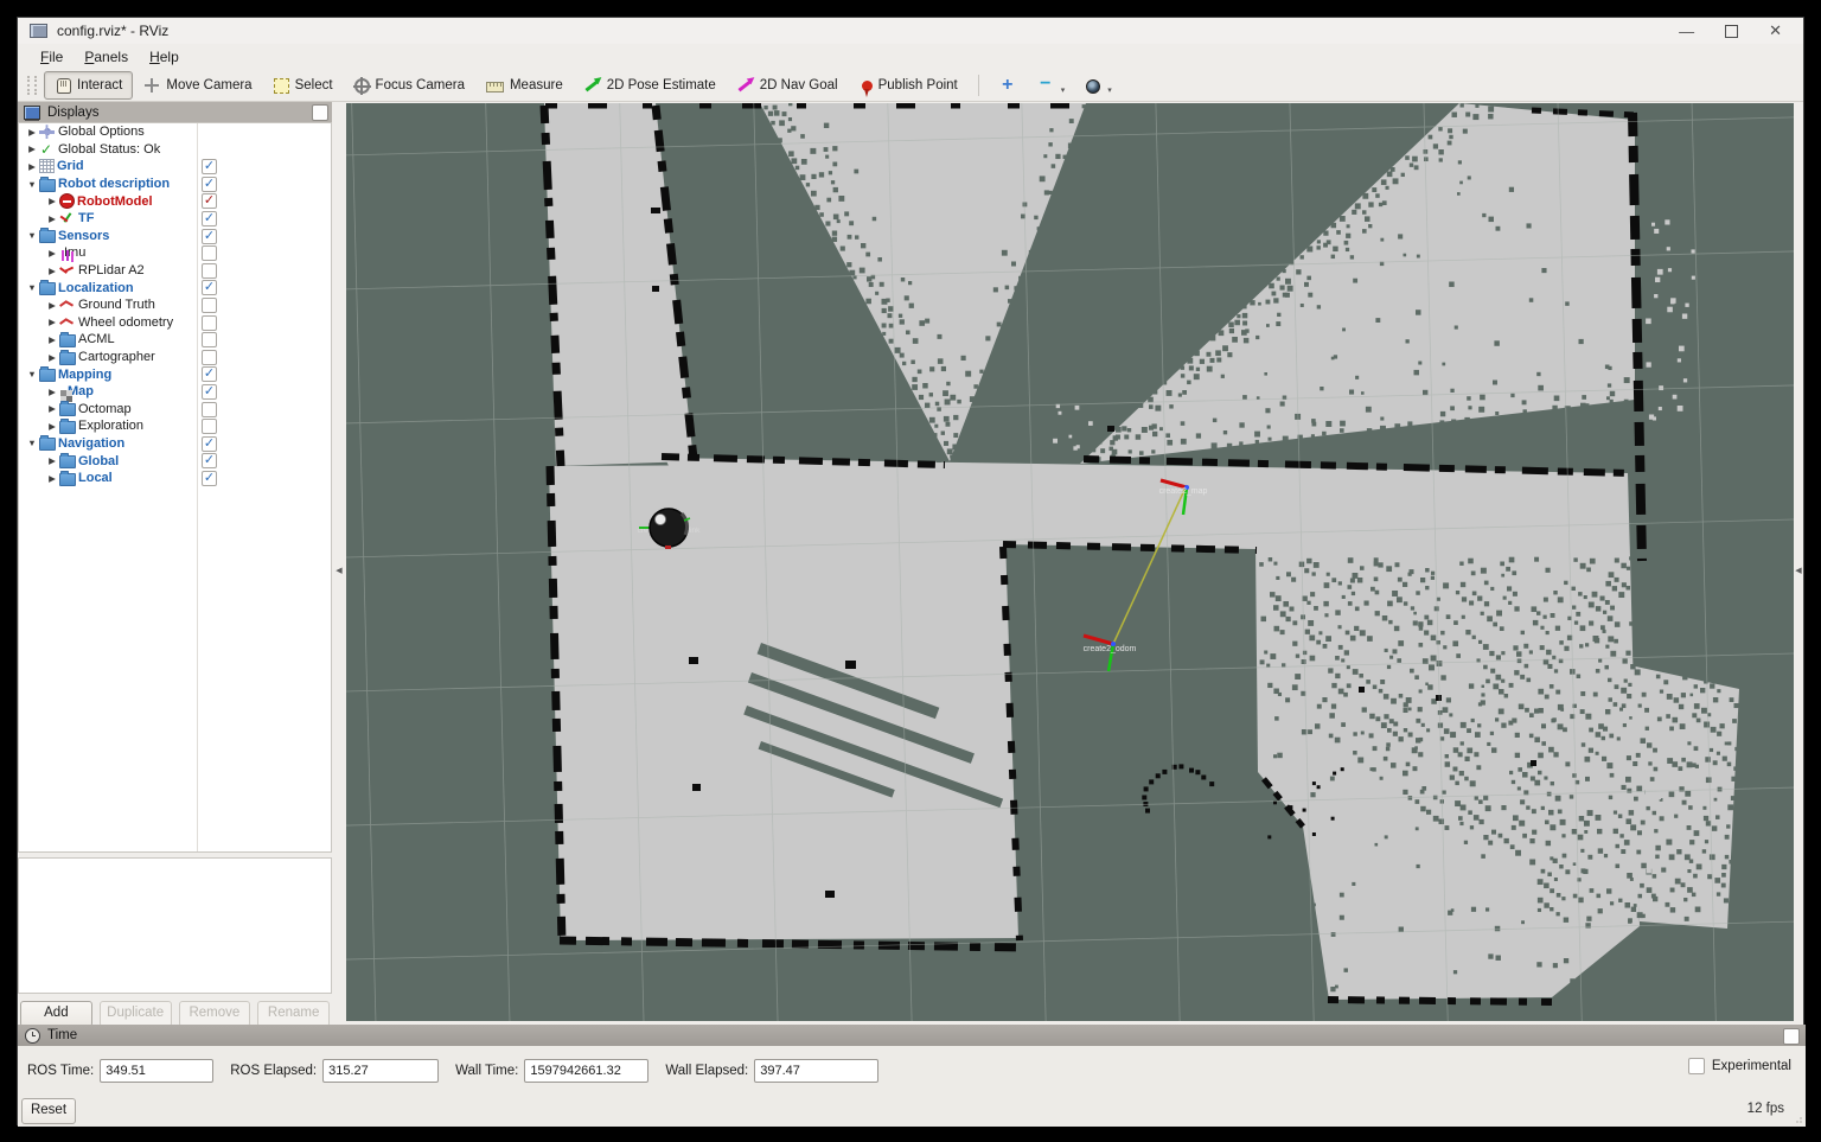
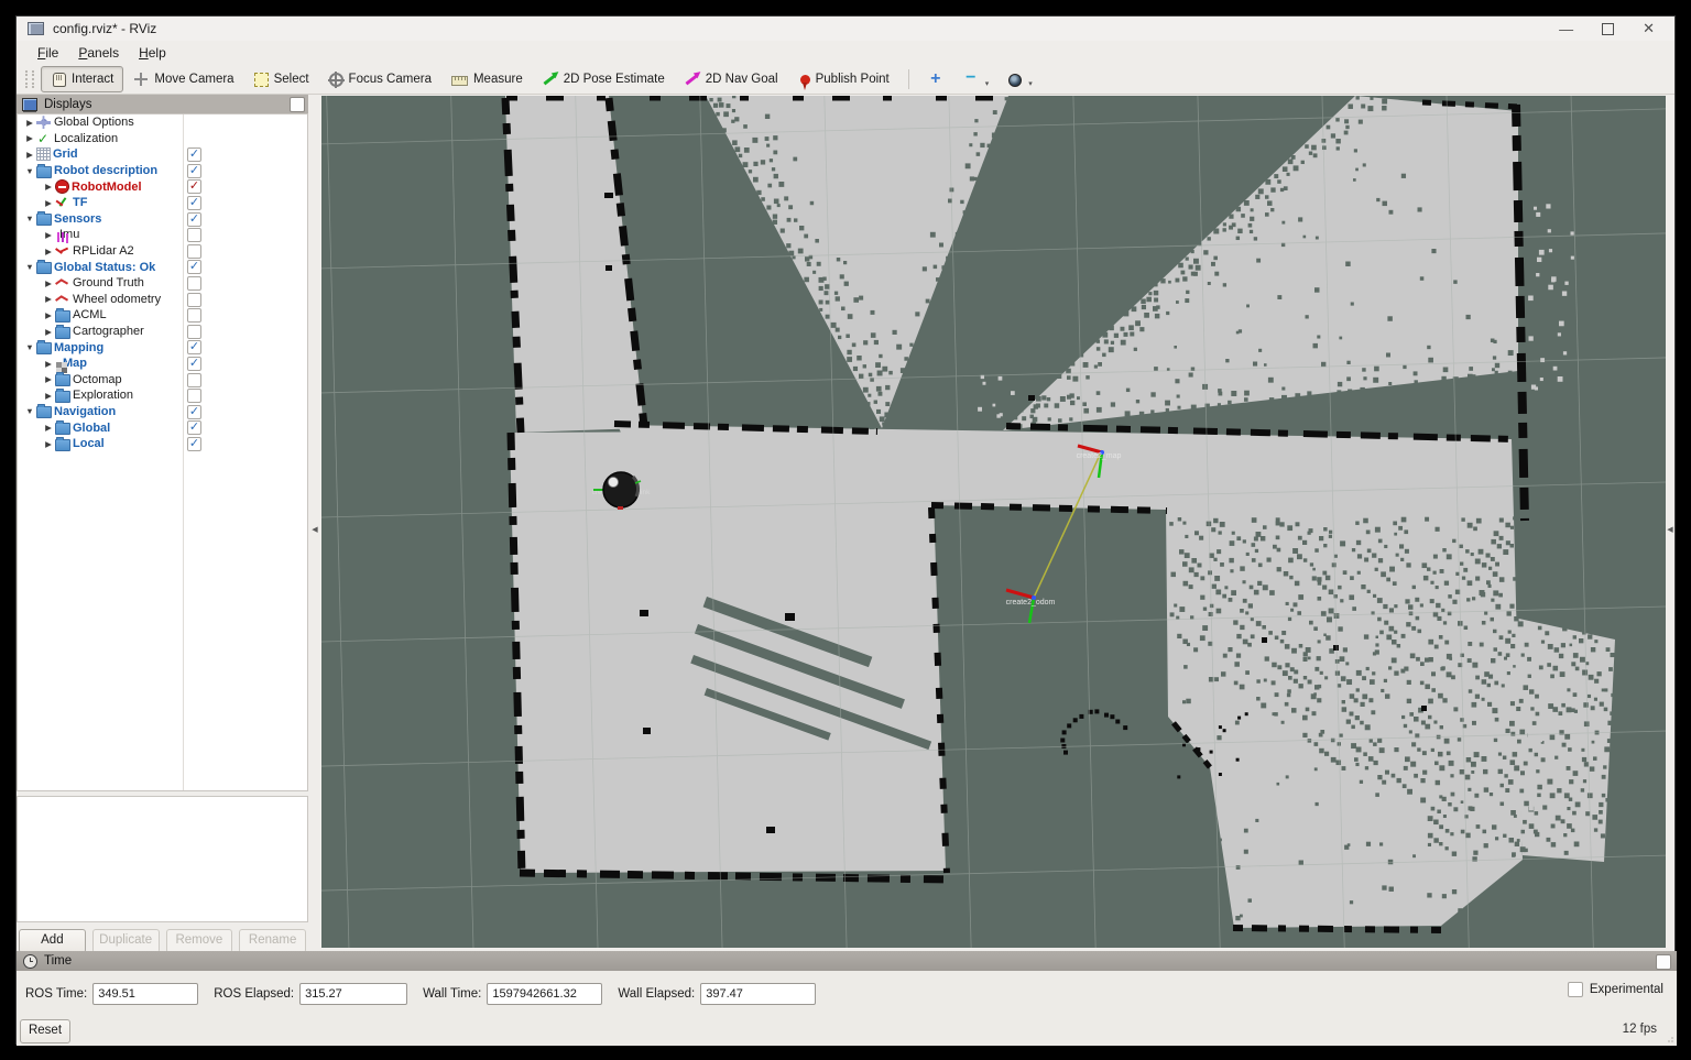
  config.rviz* - RViz
  —
  ✕
  File
  Panels
  Help
  Interact
  Move Camera
  Select
  Focus Camera
  Measure
  2D Pose Estimate
  2D Nav Goal
  Publish Point
  +
  −
  Displays
  ▶
  Global Options
  ▶
- Global Status: Ok
+ Localization
  ▶
  Grid
  ✓
  ▼
  Robot description
  ✓
  ▶
  RobotModel
  ✓
  ▶
  TF
  ✓
  ▼
  Sensors
  ✓
  ▶
  Imu
  ▶
  RPLidar A2
  ▼
- Localization
+ Global Status: Ok
  ✓
  ▶
  Ground Truth
  ▶
  Wheel odometry
  ▶
  ACML
  ▶
  Cartographer
  ▼
  Mapping
  ✓
  ▶
  Map
  ✓
  ▶
  Octomap
  ▶
  Exploration
  ▼
  Navigation
  ✓
  ▶
  Global
  ✓
  ▶
  Local
  ✓
  Add
  Duplicate
  Remove
  Rename
  Time
  ROS Time:
  349.51
  ROS Elapsed:
  315.27
  Wall Time:
  1597942661.32
  Wall Elapsed:
  397.47
  Experimental
  Reset
  12 fps
